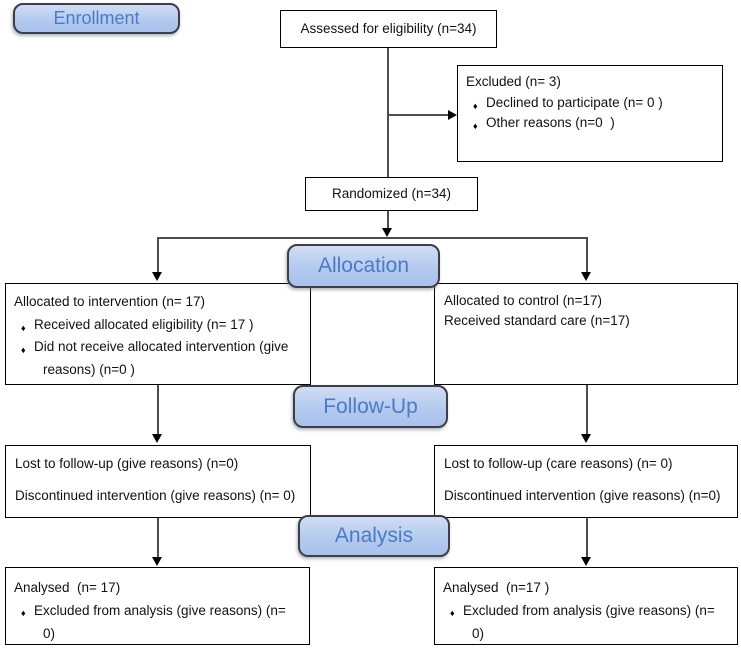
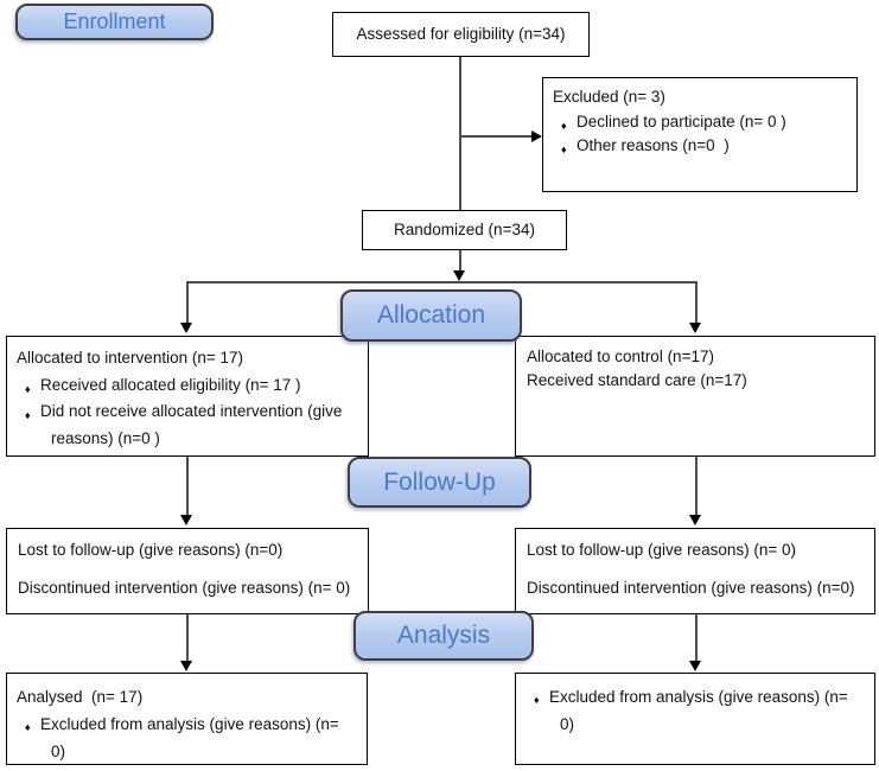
  Enrollment
  Assessed for eligibility (n=34)
  Excluded (n= 3)
  Declined to participate (n= 0 )
  Other reasons (n=0 )
  Randomized (n=34)
  Allocation
  Allocated to intervention (n= 17)
  Received allocated eligibility (n= 17 )
  Did not receive allocated intervention (give reasons) (n=0 )
  Allocated to control (n=17)
  Received standard care (n=17)
  Follow-Up
  Lost to follow-up (give reasons) (n=0)
  Discontinued intervention (give reasons) (n= 0)
- Lost to follow-up (care reasons) (n= 0)
+ Lost to follow-up (give reasons) (n= 0)
  Discontinued intervention (give reasons) (n=0)
  Analysis
  Analysed (n= 17)
  Excluded from analysis (give reasons) (n= 0)
- Analysed (n=17 )
  Excluded from analysis (give reasons) (n= 0)
